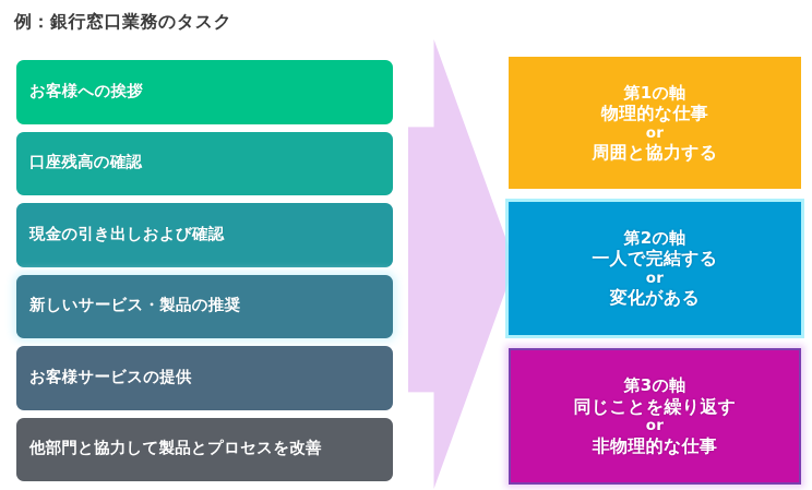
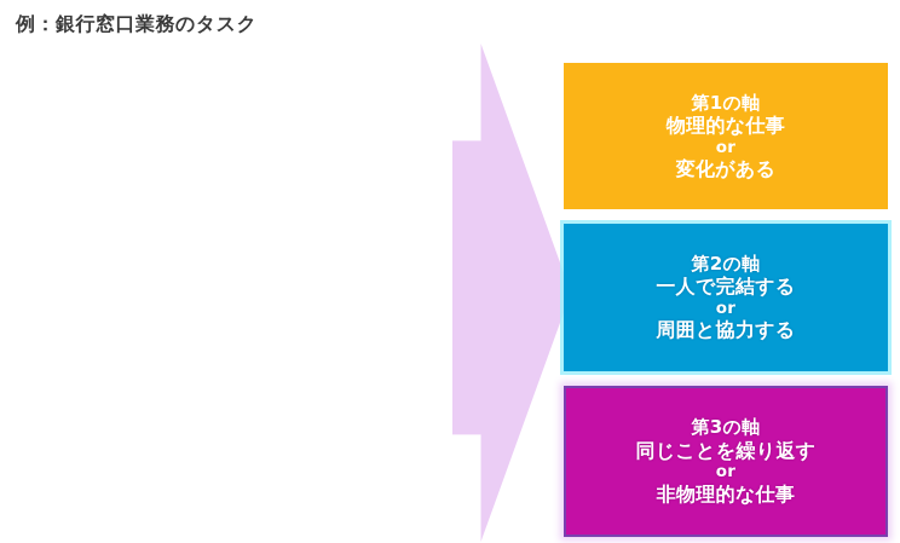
  例：銀行窓口業務のタスク
- お客様への挨拶
- 口座残高の確認
- 現金の引き出しおよび確認
- 新しいサービス・製品の推奨
- お客様サービスの提供
- 他部門と協力して製品とプロセスを改善
  第1の軸
  物理的な仕事
  or
- 周囲と協力する
+ 変化がある
  第2の軸
  一人で完結する
  or
- 変化がある
+ 周囲と協力する
  第3の軸
  同じことを繰り返す
  or
  非物理的な仕事
